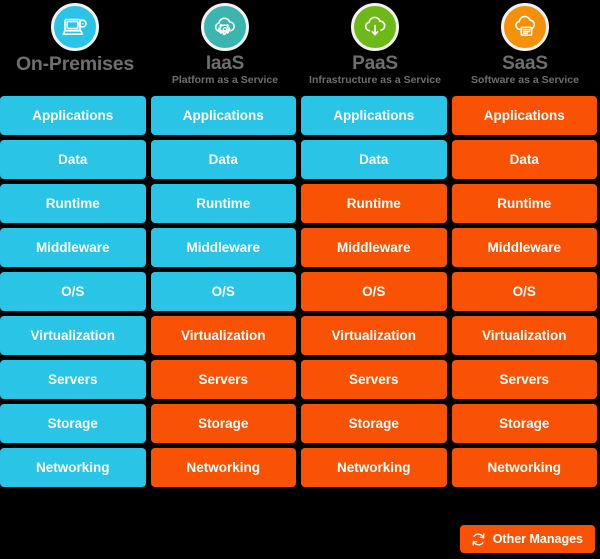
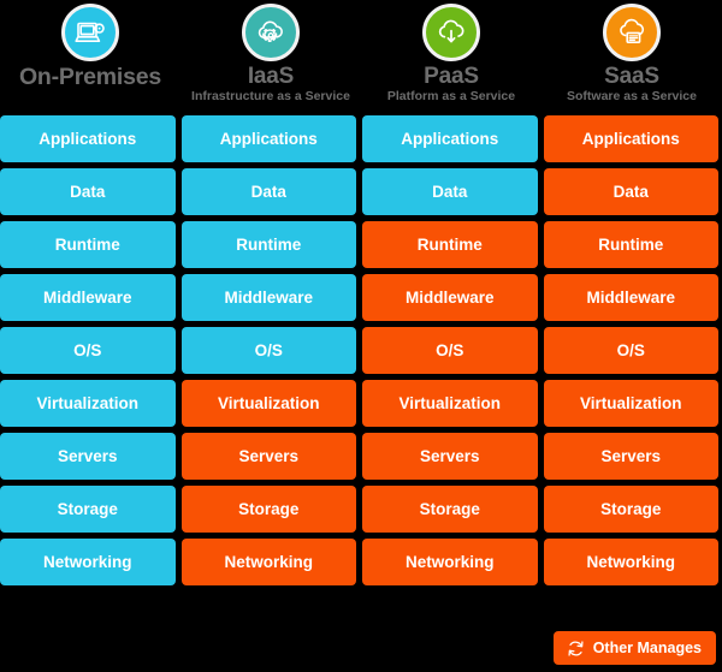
  On-Premises
  IaaS
- Platform as a Service
+ Infrastructure as a Service
  PaaS
- Infrastructure as a Service
+ Platform as a Service
  SaaS
  Software as a Service
  Applications
  Applications
  Applications
  Applications
  Data
  Data
  Data
  Data
  Runtime
  Runtime
  Runtime
  Runtime
  Middleware
  Middleware
  Middleware
  Middleware
  O/S
  O/S
  O/S
  O/S
  Virtualization
  Virtualization
  Virtualization
  Virtualization
  Servers
  Servers
  Servers
  Servers
  Storage
  Storage
  Storage
  Storage
  Networking
  Networking
  Networking
  Networking
  Other Manages
